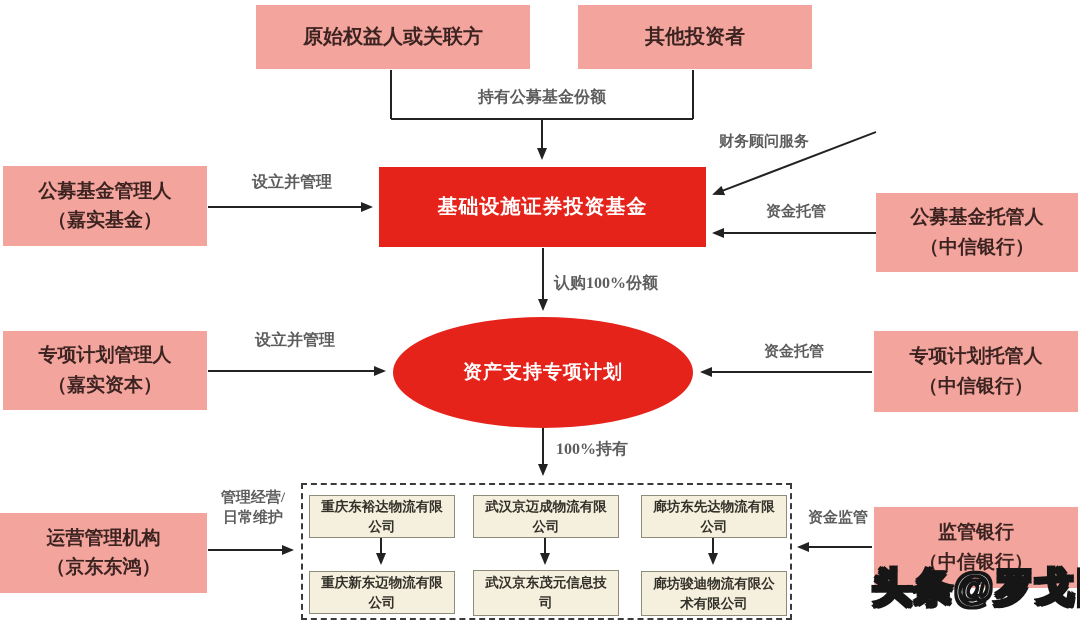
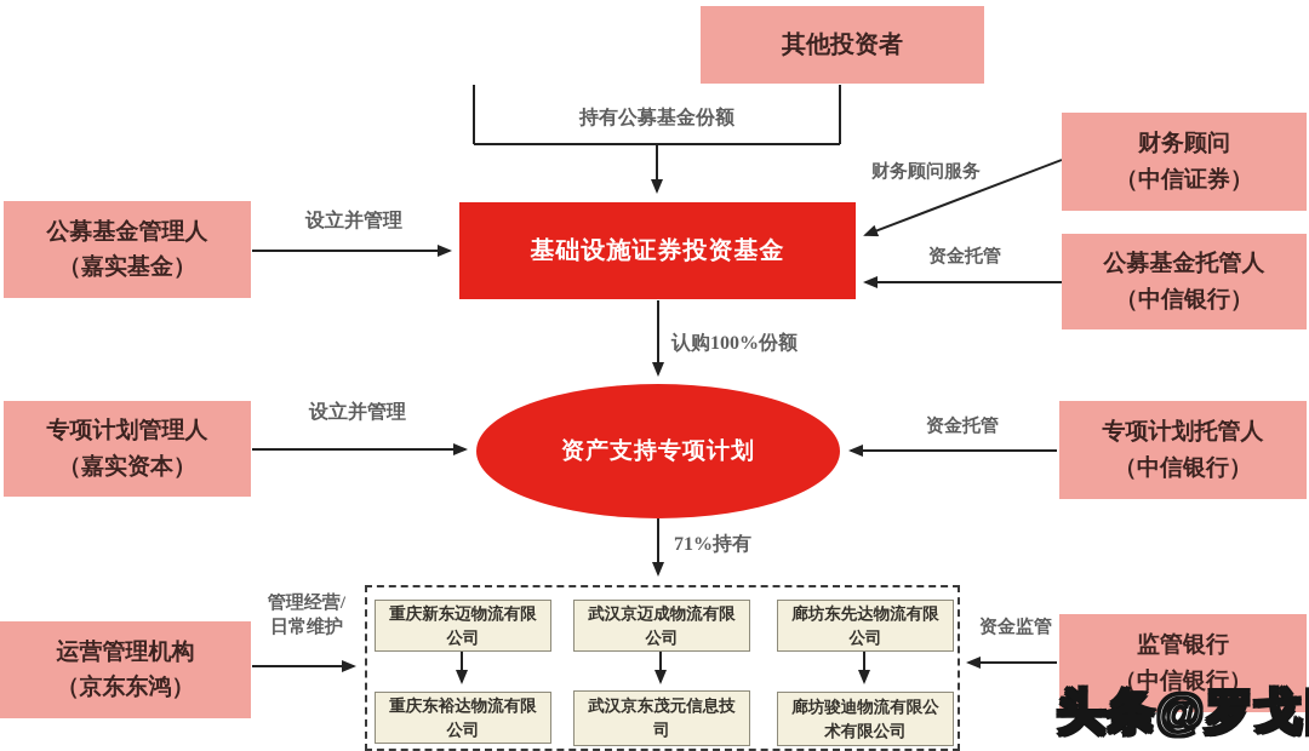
- 原始权益人或关联方
  其他投资者
  基础设施证券投资基金
  公募基金管理人
  （嘉实基金）
  专项计划管理人
  （嘉实资本）
  运营管理机构
  （京东东鸿）
+ 财务顾问
+ （中信证券）
  公募基金托管人
  （中信银行）
  专项计划托管人
  （中信银行）
  监管银行
  （中信银行）
  资产支持专项计划
- 重庆东裕达物流有限
+ 重庆新东迈物流有限
  公司
  武汉京迈成物流有限
  公司
  廊坊东先达物流有限
  公司
- 重庆新东迈物流有限
+ 重庆东裕达物流有限
  公司
  武汉京东茂元信息技
  司
  廊坊骏迪物流有限公
  术有限公司
  持有公募基金份额
  设立并管理
  财务顾问服务
  资金托管
  认购100%份额
  设立并管理
  资金托管
- 100%持有
+ 71%持有
  管理经营/
  日常维护
  资金监管
  头条@罗戈
